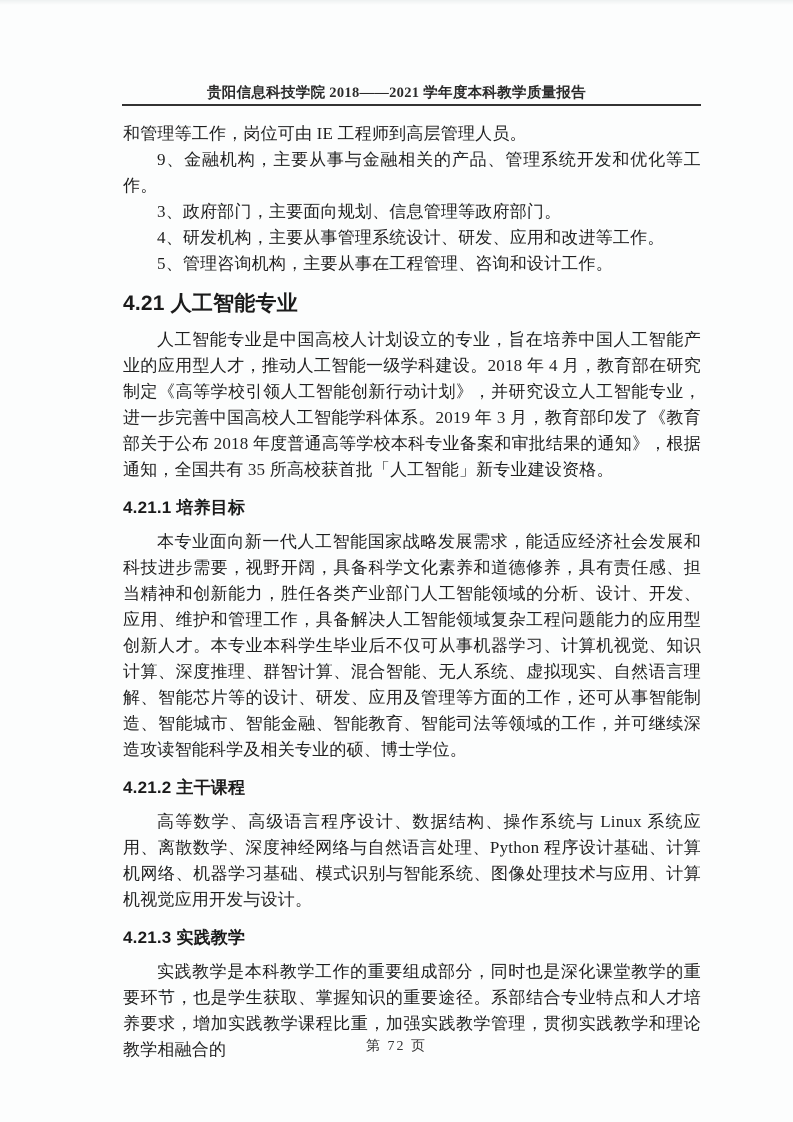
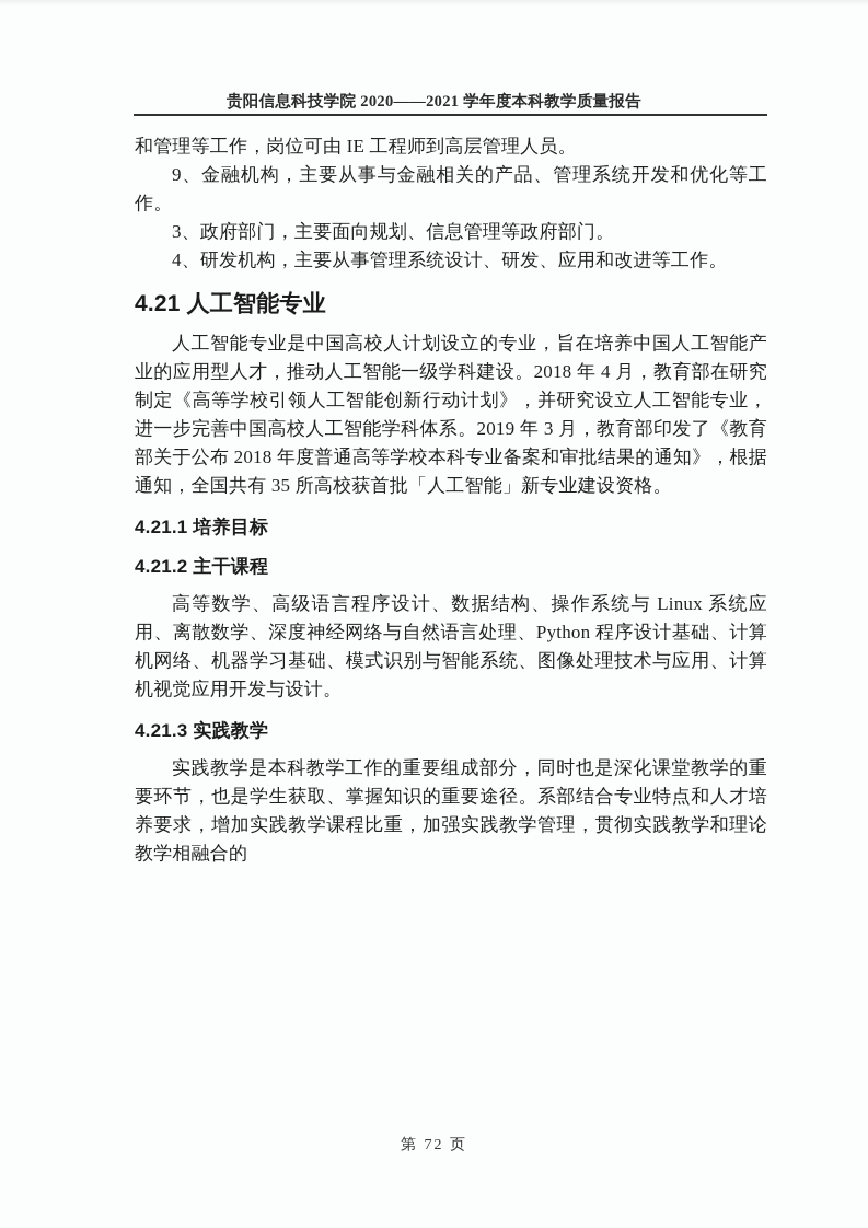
- 贵阳信息科技学院 2018——2021 学年度本科教学质量报告
+ 贵阳信息科技学院 2020——2021 学年度本科教学质量报告
  和管理等工作，岗位可由 IE 工程师到高层管理人员。
  9、金融机构，主要从事与金融相关的产品、管理系统开发和优化等工作。
  3、政府部门，主要面向规划、信息管理等政府部门。
  4、研发机构，主要从事管理系统设计、研发、应用和改进等工作。
- 5、管理咨询机构，主要从事在工程管理、咨询和设计工作。
  4.21 人工智能专业
  人工智能专业是中国高校人计划设立的专业，旨在培养中国人工智能产业的应用型人才，推动人工智能一级学科建设。2018 年 4 月，教育部在研究制定《高等学校引领人工智能创新行动计划》，并研究设立人工智能专业，进一步完善中国高校人工智能学科体系。2019 年 3 月，教育部印发了《教育部关于公布 2018 年度普通高等学校本科专业备案和审批结果的通知》，根据通知，全国共有 35 所高校获首批「人工智能」新专业建设资格。
  4.21.1 培养目标
- 本专业面向新一代人工智能国家战略发展需求，能适应经济社会发展和科技进步需要，视野开阔，具备科学文化素养和道德修养，具有责任感、担当精神和创新能力，胜任各类产业部门人工智能领域的分析、设计、开发、应用、维护和管理工作，具备解决人工智能领域复杂工程问题能力的应用型创新人才。本专业本科学生毕业后不仅可从事机器学习、计算机视觉、知识计算、深度推理、群智计算、混合智能、无人系统、虚拟现实、自然语言理解、智能芯片等的设计、研发、应用及管理等方面的工作，还可从事智能制造、智能城市、智能金融、智能教育、智能司法等领域的工作，并可继续深造攻读智能科学及相关专业的硕、博士学位。
  4.21.2 主干课程
  高等数学、高级语言程序设计、数据结构、操作系统与 Linux 系统应用、离散数学、深度神经网络与自然语言处理、Python 程序设计基础、计算机网络、机器学习基础、模式识别与智能系统、图像处理技术与应用、计算机视觉应用开发与设计。
  4.21.3 实践教学
  实践教学是本科教学工作的重要组成部分，同时也是深化课堂教学的重要环节，也是学生获取、掌握知识的重要途径。系部结合专业特点和人才培养要求，增加实践教学课程比重，加强实践教学管理，贯彻实践教学和理论教学相融合的
  第 72 页
